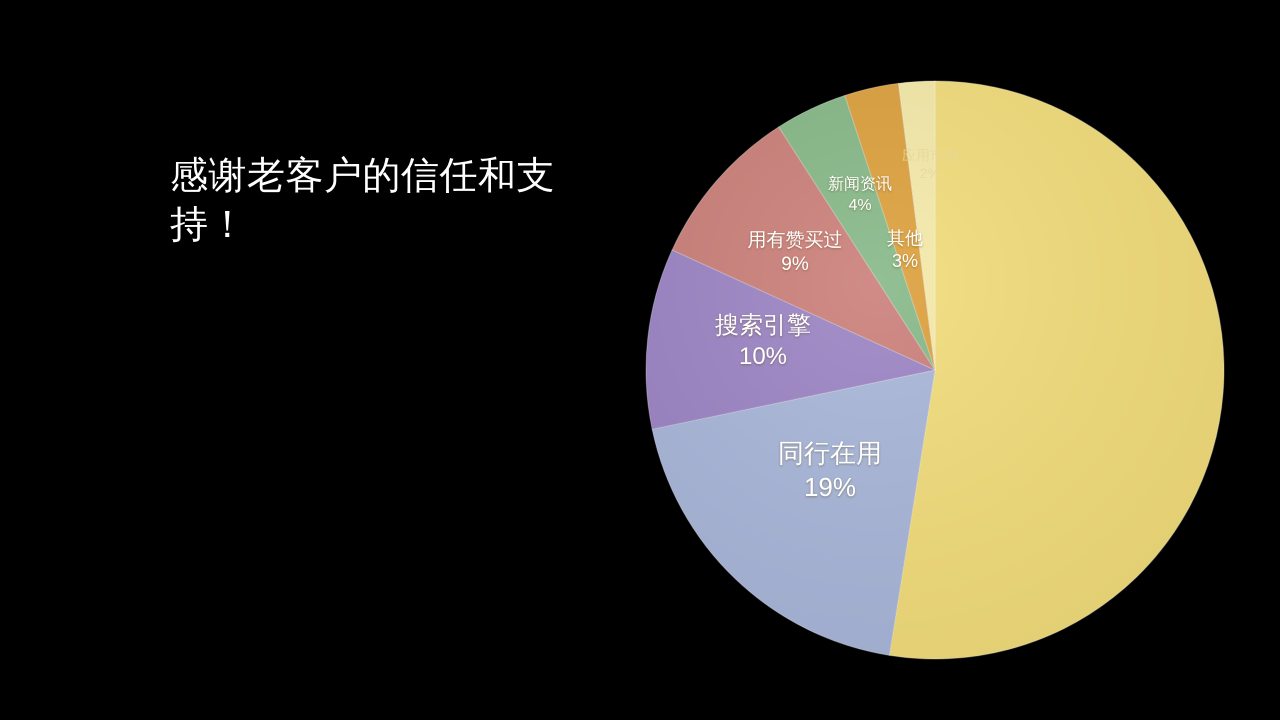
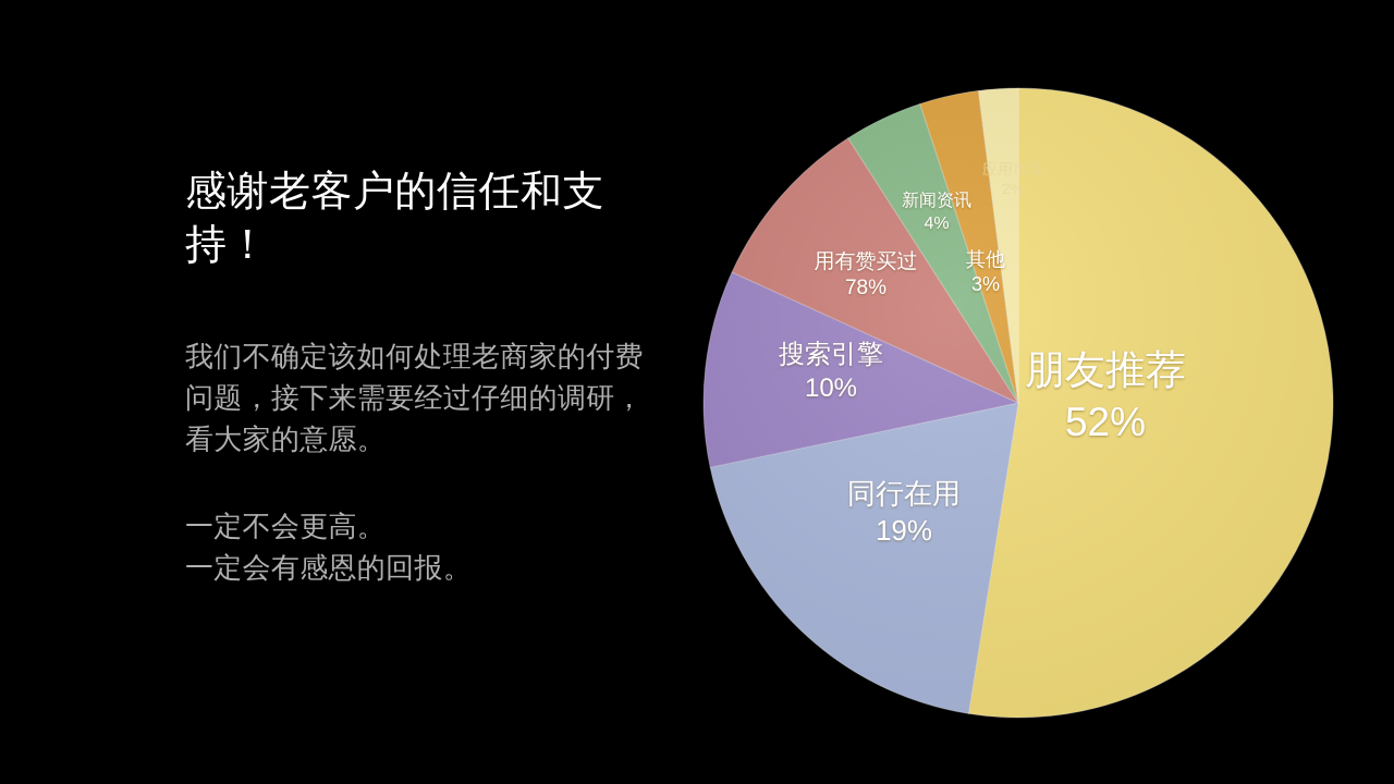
  感谢老客户的信任和支持！
+ 我们不确定该如何处理老商家的付费问题，接下来需要经过仔细的调研，看大家的意愿。
+ 一定不会更高。
+ 一定会有感恩的回报。
+ 朋友推荐
+ 52%
  同行在用
  19%
  搜索引擎
  10%
  用有赞买过
- 9%
+ 78%
  新闻资讯
  4%
  其他
  3%
  应用市场
  2%
